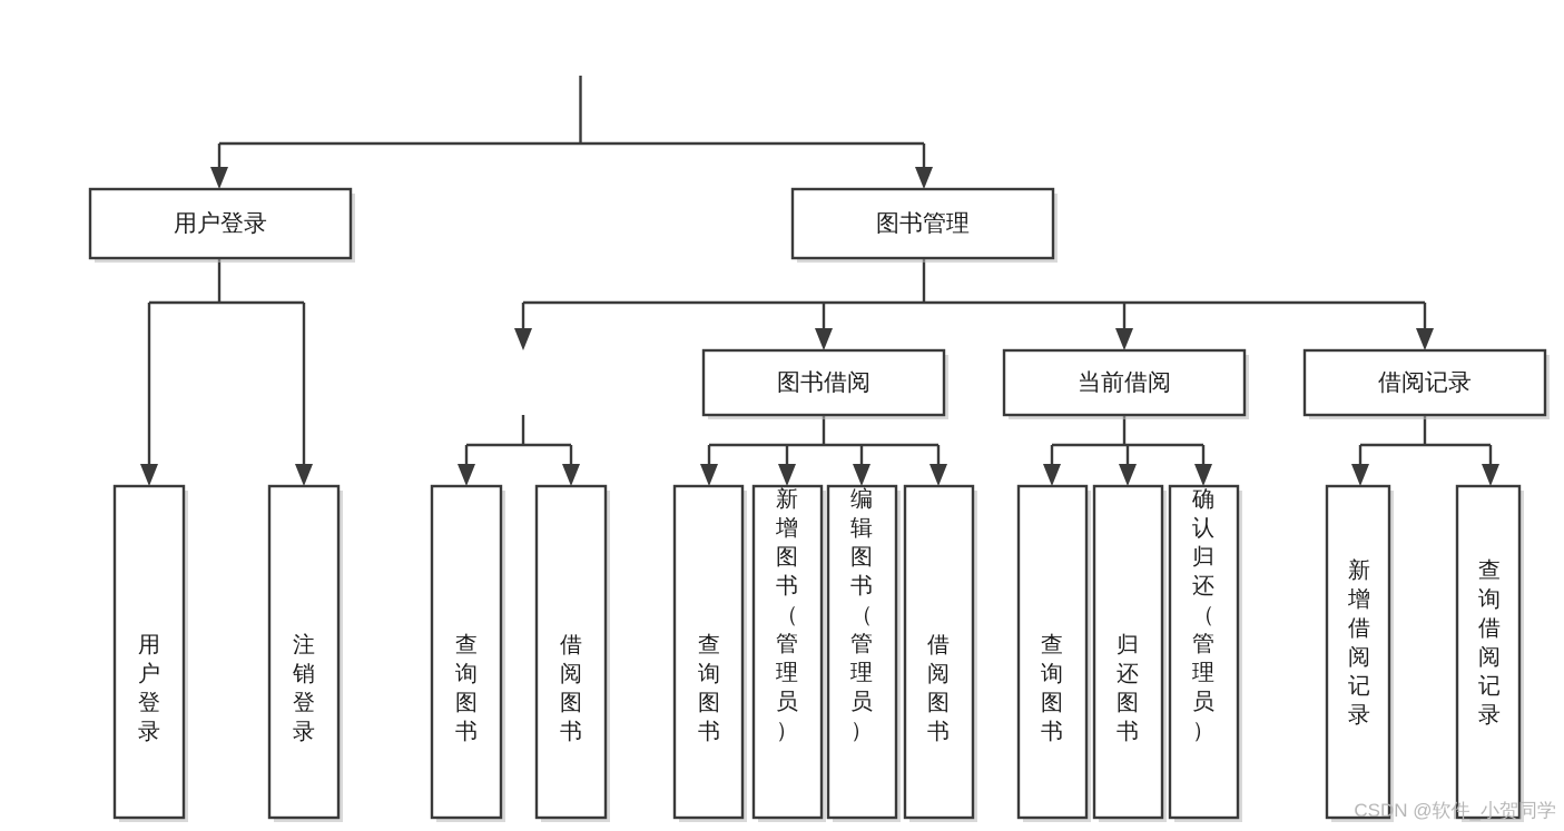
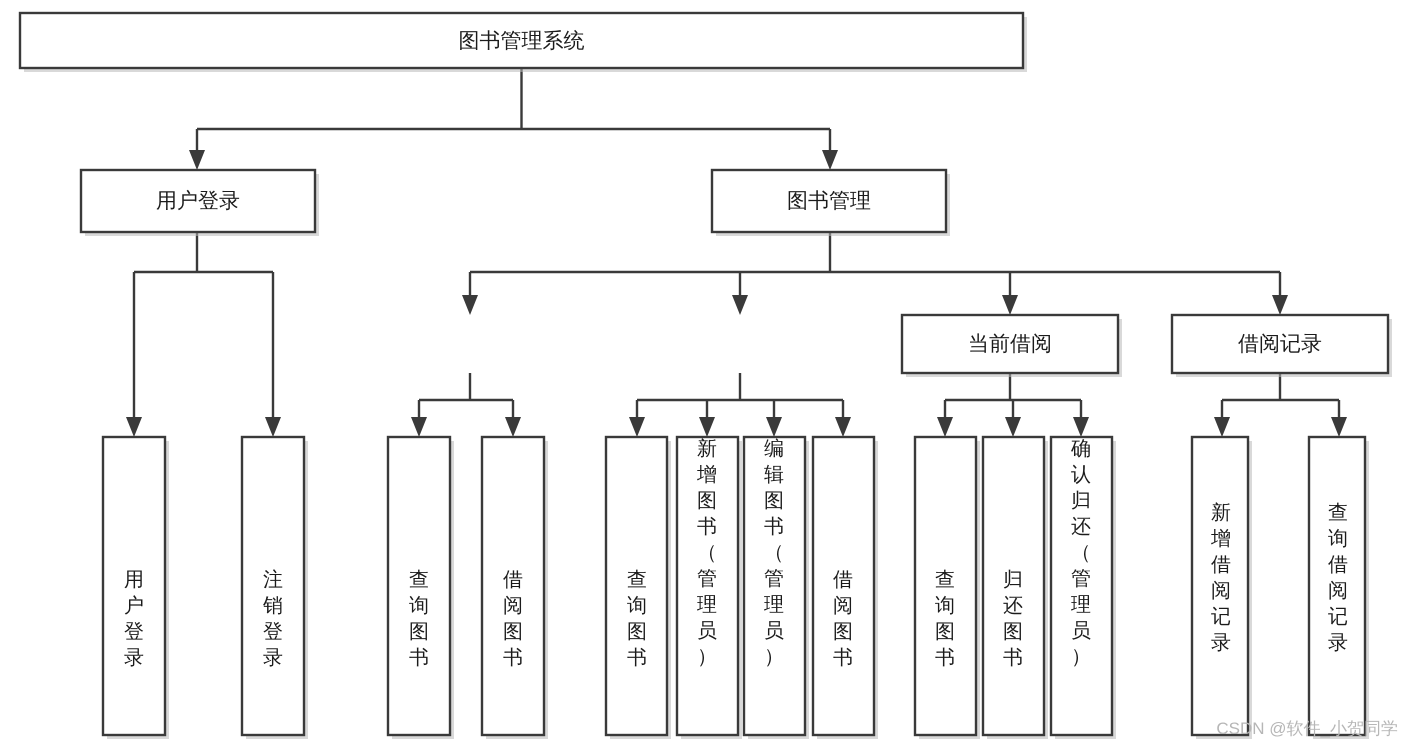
+ 图书管理系统
  用户登录
  图书管理
- 图书借阅
  当前借阅
  借阅记录
  用户登录
  注销登录
  查询图书
  借阅图书
  查询图书
  新增图书（管理员）
  编辑图书（管理员）
  借阅图书
  查询图书
  归还图书
  确认归还（管理员）
  新增借阅记录
  查询借阅记录
  CSDN @软件_小贺同学
